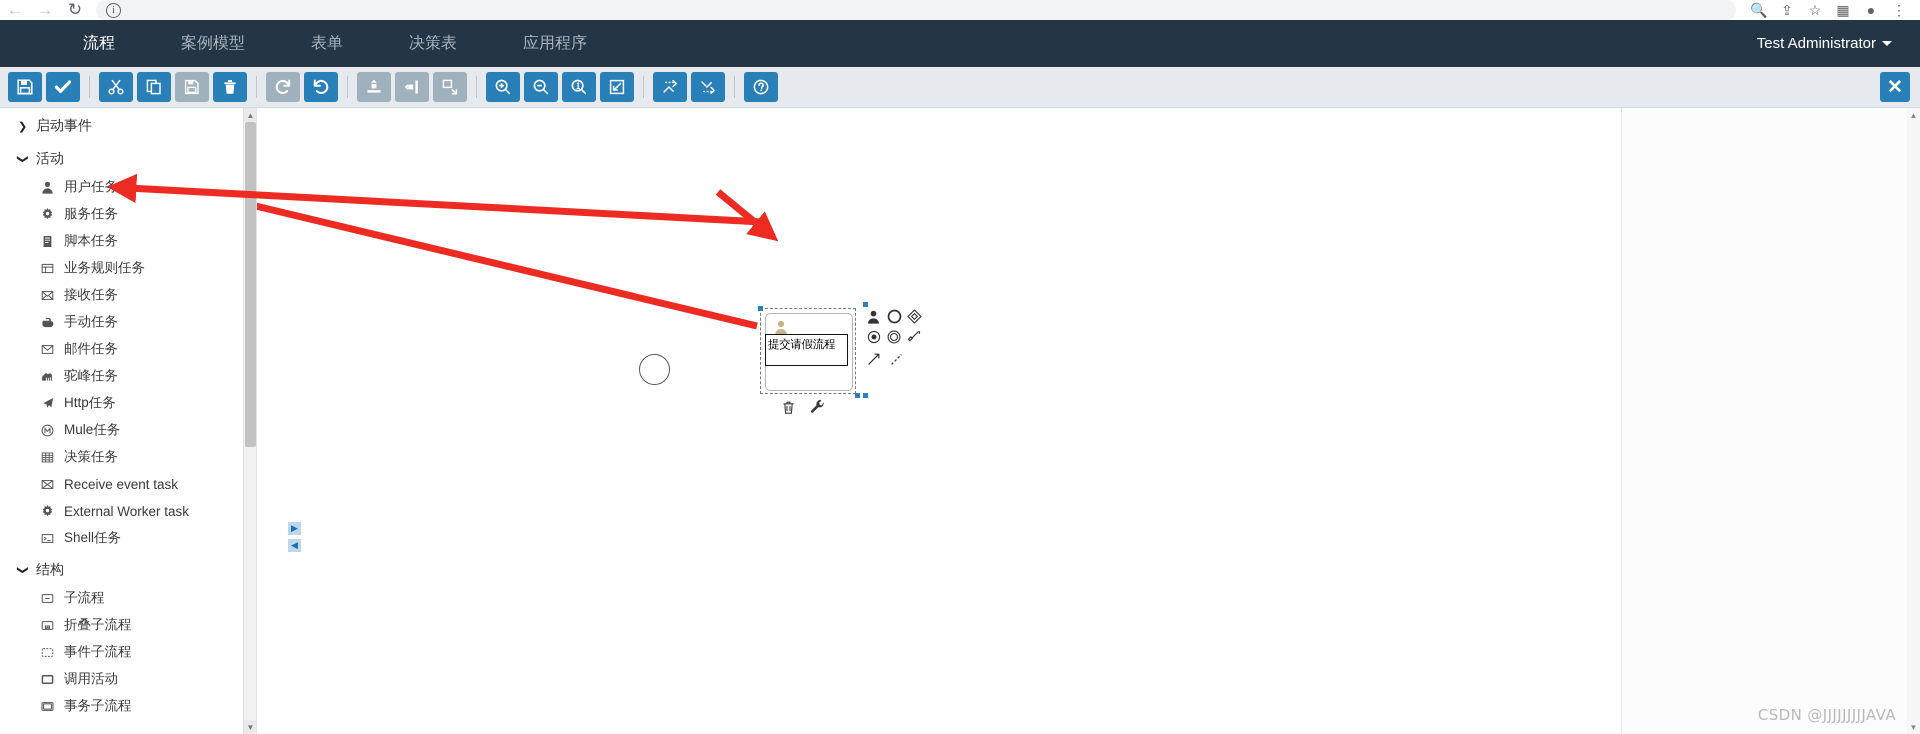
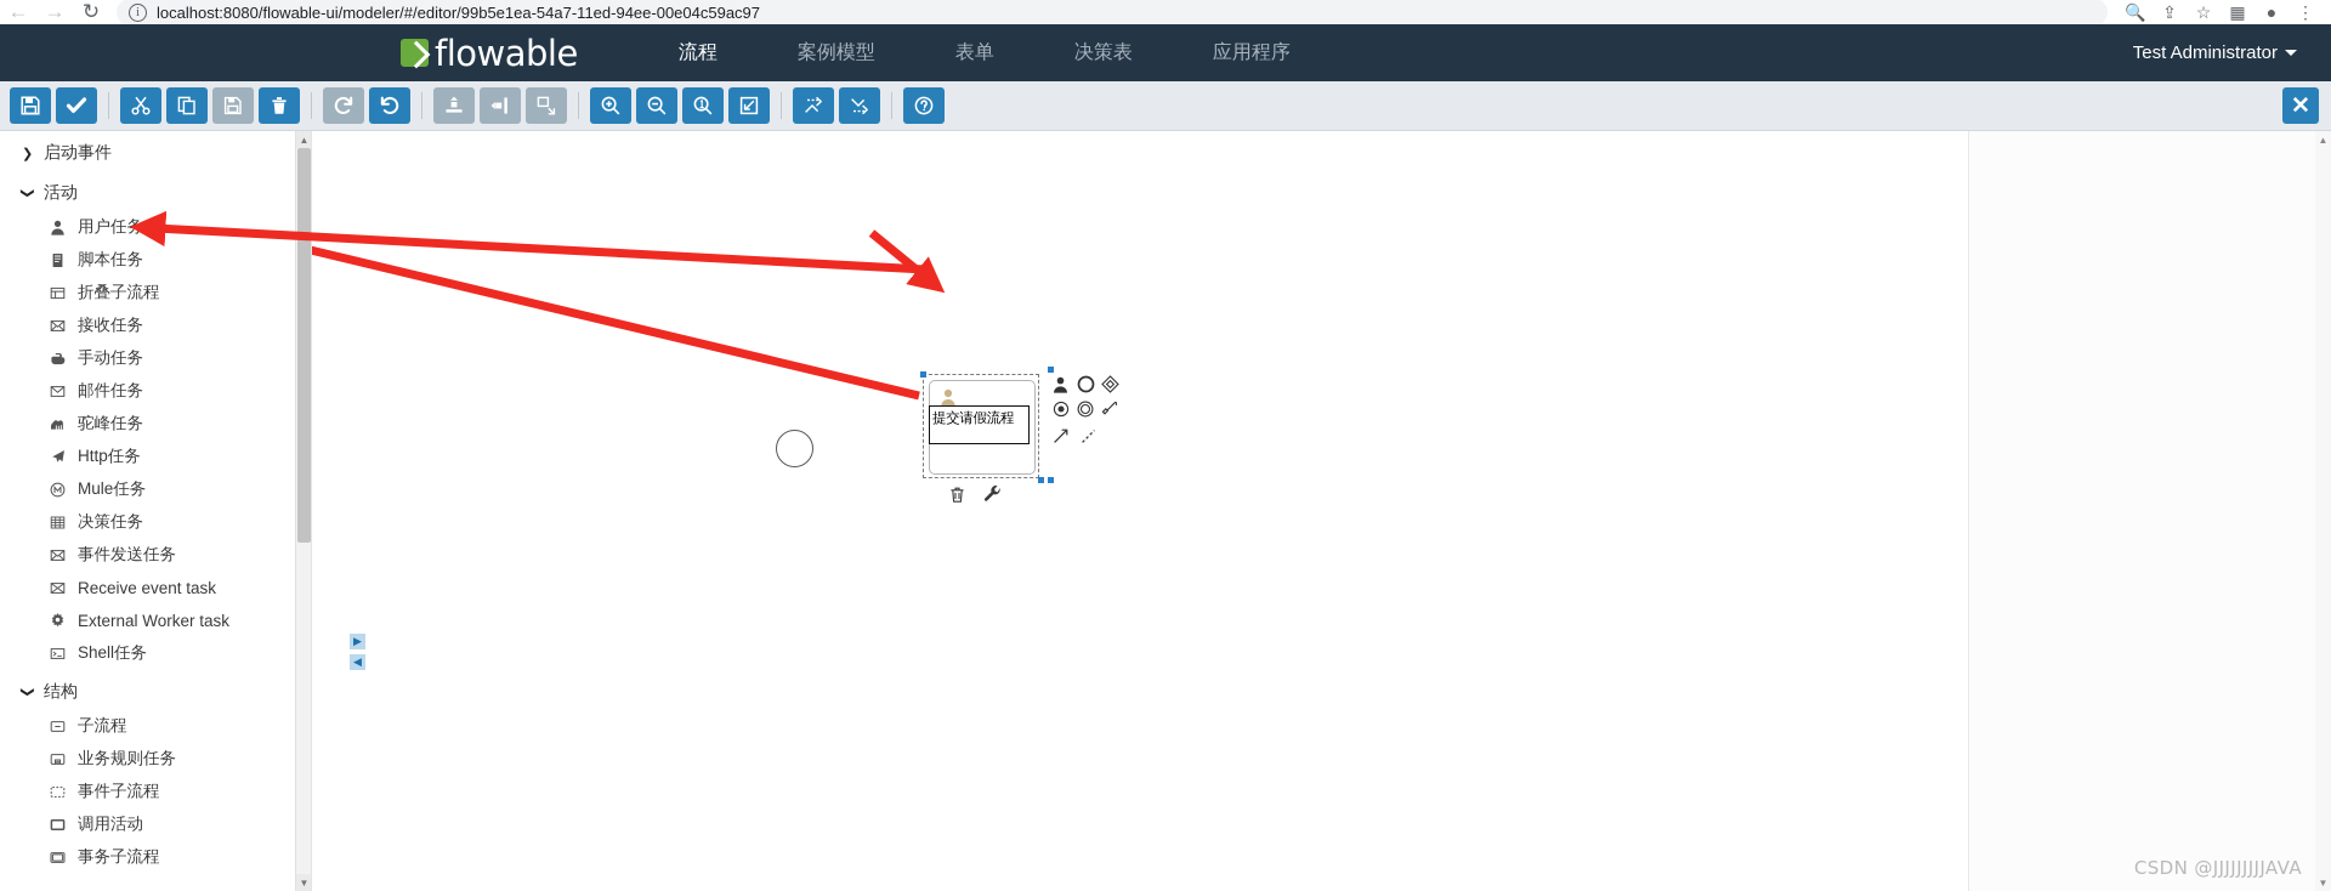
  ←
  →
  ↻
  i
+ localhost:8080/flowable-ui/modeler/#/editor/99b5e1ea-54a7-11ed-94ee-00e04c59ac97
  🔍
  ⇪
  ☆
  ▦
  ●
  ⋮
+ flowable
  流程
  案例模型
  表单
  决策表
  应用程序
  Test Administrator
  ✕
  ❯
  启动事件
  活动
  用户任务
- 服务任务
  脚本任务
- 业务规则任务
+ 折叠子流程
  接收任务
  手动任务
  邮件任务
  驼峰任务
  Http任务
  Mule任务
  决策任务
+ 事件发送任务
  Receive event task
  External Worker task
  Shell任务
  结构
  子流程
- 折叠子流程
+ 业务规则任务
  事件子流程
  调用活动
  事务子流程
  ▲
  ▼
  ▶
  ◀
  提交请假流程
  ▲
  ▼
  CSDN @JJJJJJJJJAVA
